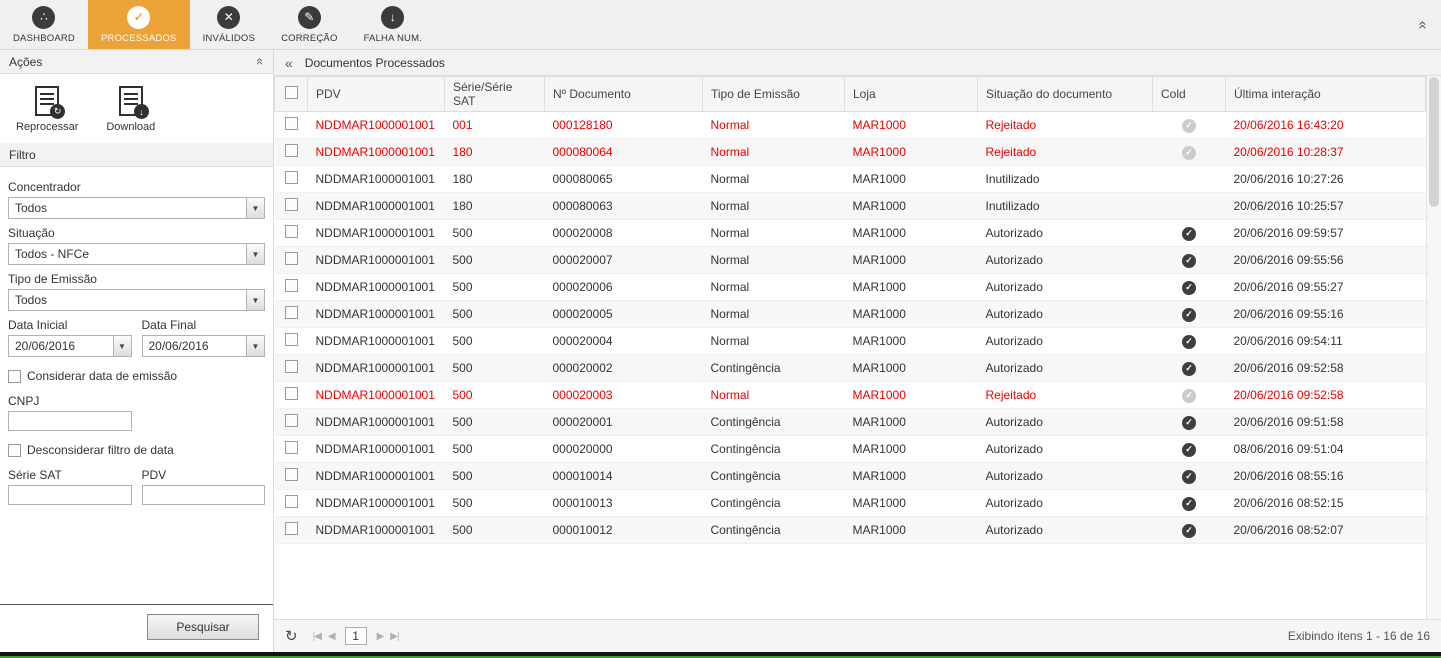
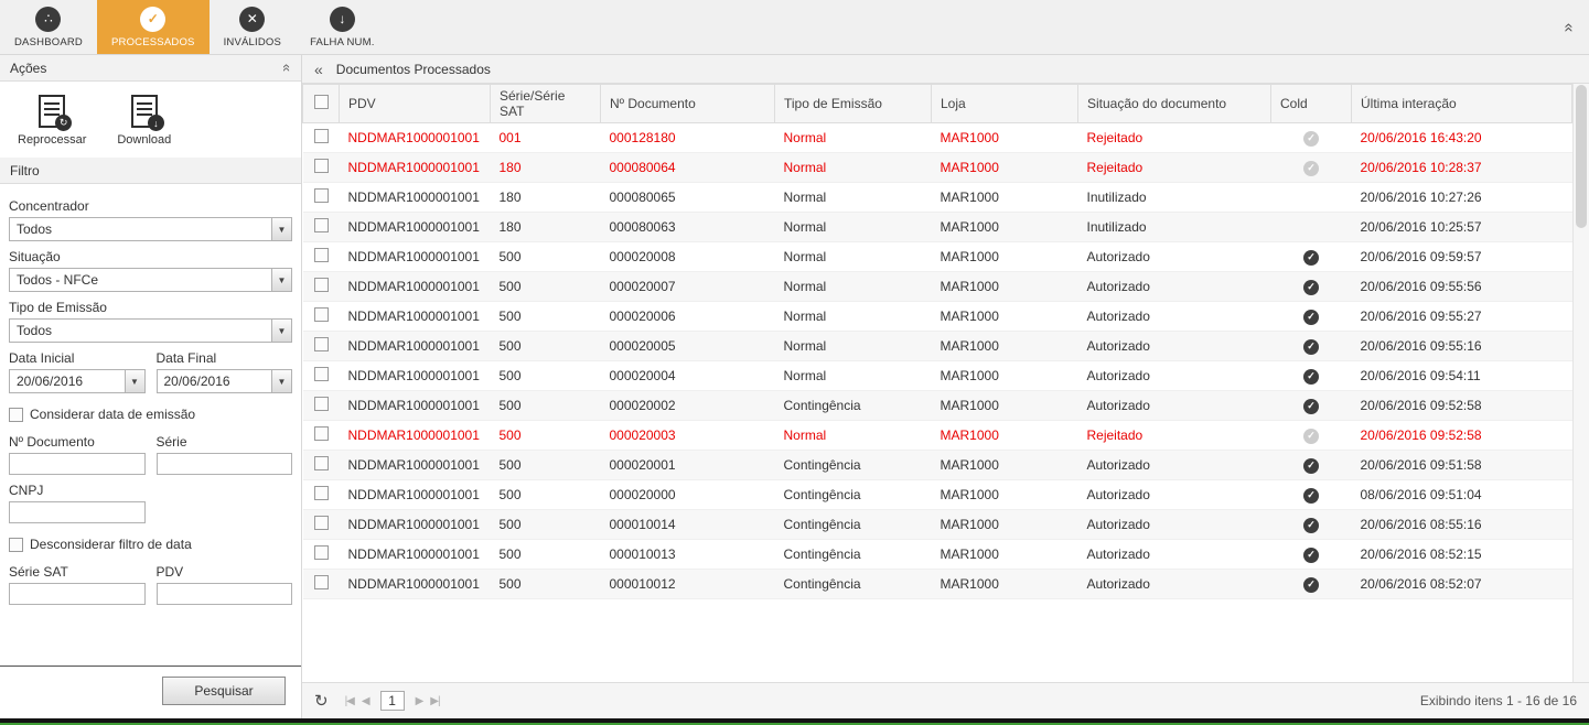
  ∴
  DASHBOARD
  ✓
  PROCESSADOS
  ✕
  INVÁLIDOS
- ✎
- CORREÇÃO
  ↓
  FALHA NUM.
  Ações
  ↻
  Reprocessar
  ↓
  Download
  Filtro
  Concentrador
  Todos
  ▼
  Situação
  Todos - NFCe
  ▼
  Tipo de Emissão
  Todos
  ▼
  Data Inicial
  20/06/2016
  ▼
  Data Final
  20/06/2016
  ▼
  Considerar data de emissão
+ Nº Documento
+ Série
  CNPJ
  Desconsiderar filtro de data
  Série SAT
  PDV
  Pesquisar
  «
  Documentos Processados
  	PDV	Série/Série SAT	Nº Documento	Tipo de Emissão	Loja	Situação do documento	Cold	Última interação
  	NDDMAR1000001001	001	000128180	Normal	MAR1000	Rejeitado	✓	20/06/2016 16:43:20
  	NDDMAR1000001001	180	000080064	Normal	MAR1000	Rejeitado	✓	20/06/2016 10:28:37
  	NDDMAR1000001001	180	000080065	Normal	MAR1000	Inutilizado		20/06/2016 10:27:26
  	NDDMAR1000001001	180	000080063	Normal	MAR1000	Inutilizado		20/06/2016 10:25:57
  	NDDMAR1000001001	500	000020008	Normal	MAR1000	Autorizado	✓	20/06/2016 09:59:57
  	NDDMAR1000001001	500	000020007	Normal	MAR1000	Autorizado	✓	20/06/2016 09:55:56
  	NDDMAR1000001001	500	000020006	Normal	MAR1000	Autorizado	✓	20/06/2016 09:55:27
  	NDDMAR1000001001	500	000020005	Normal	MAR1000	Autorizado	✓	20/06/2016 09:55:16
  	NDDMAR1000001001	500	000020004	Normal	MAR1000	Autorizado	✓	20/06/2016 09:54:11
  	NDDMAR1000001001	500	000020002	Contingência	MAR1000	Autorizado	✓	20/06/2016 09:52:58
  	NDDMAR1000001001	500	000020003	Normal	MAR1000	Rejeitado	✓	20/06/2016 09:52:58
  	NDDMAR1000001001	500	000020001	Contingência	MAR1000	Autorizado	✓	20/06/2016 09:51:58
  	NDDMAR1000001001	500	000020000	Contingência	MAR1000	Autorizado	✓	08/06/2016 09:51:04
  	NDDMAR1000001001	500	000010014	Contingência	MAR1000	Autorizado	✓	20/06/2016 08:55:16
  	NDDMAR1000001001	500	000010013	Contingência	MAR1000	Autorizado	✓	20/06/2016 08:52:15
  	NDDMAR1000001001	500	000010012	Contingência	MAR1000	Autorizado	✓	20/06/2016 08:52:07
  ↻
  |◀
  ◀
  1
  ▶
  ▶|
  Exibindo itens 1 - 16 de 16
